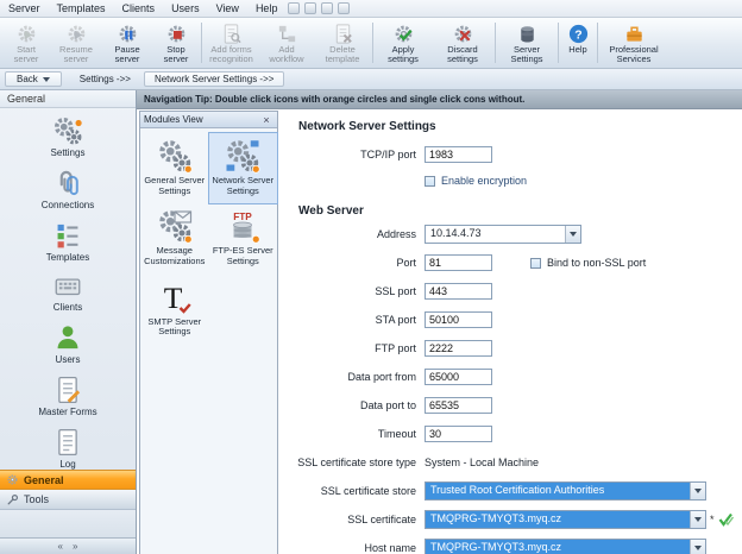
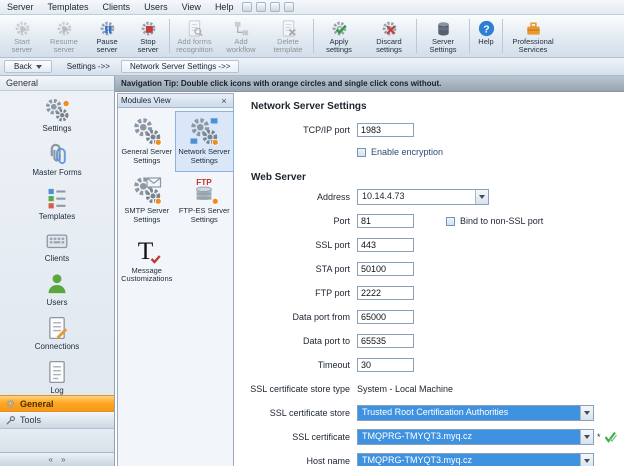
  Server
  Templates
  Clients
  Users
  View
  Help
  Start server
  Resume server
  Pause server
  Stop server
  Add forms recognition
  Add workflow
  Delete template
  Apply settings
  Discard settings
  Server Settings
  ?
  Help
  Professional Services
  Back
  Settings ->>
  Network Server Settings ->>
  General
  Settings
- Connections
+ Master Forms
  Templates
  Clients
  Users
- Master Forms
+ Connections
  Log
  General
  Tools
  «
  »
  Navigation Tip: Double click icons with orange circles and single click cons without.
  Modules View
  ×
  General Server Settings
  Network Server Settings
- Message Customizations
+ SMTP Server Settings
  FTP
  FTP-ES Server Settings
  T
- SMTP Server Settings
+ Message Customizations
  Network Server Settings
  TCP/IP port
  1983
  Enable encryption
  Web Server
  Address
  10.14.4.73
  Port
  81
  Bind to non-SSL port
  SSL port
  443
  STA port
  50100
  FTP port
  2222
  Data port from
  65000
  Data port to
  65535
  Timeout
  30
  SSL certificate store type
  System - Local Machine
  SSL certificate store
  Trusted Root Certification Authorities
  SSL certificate
  TMQPRG-TMYQT3.myq.cz
  *
  Host name
  TMQPRG-TMYQT3.myq.cz
